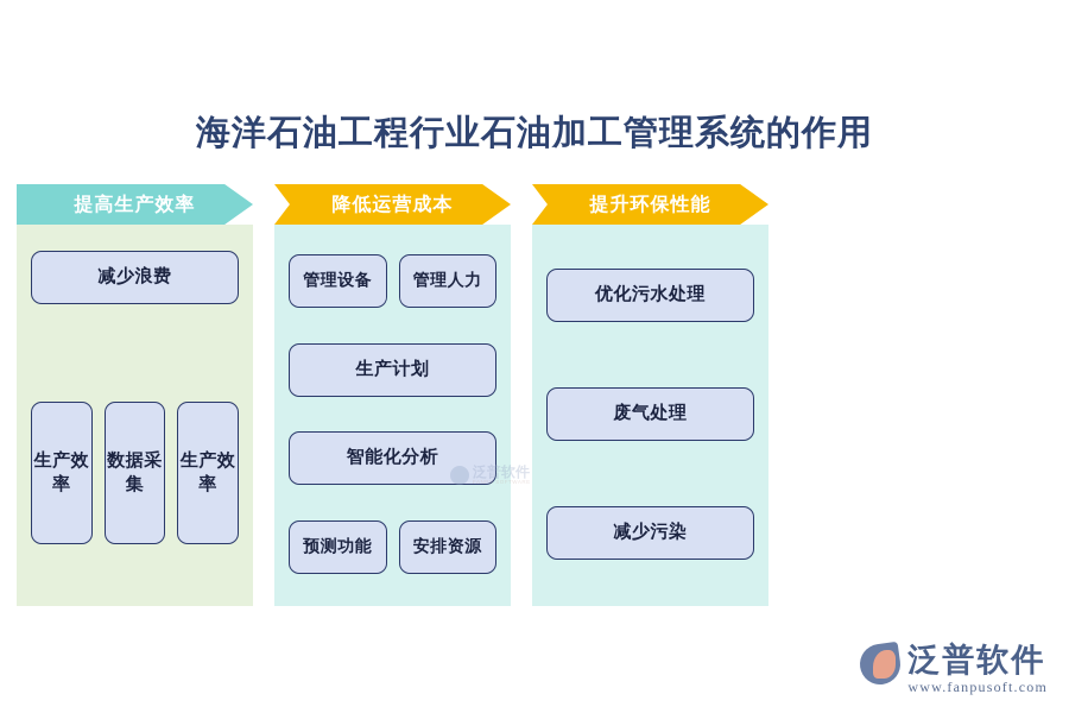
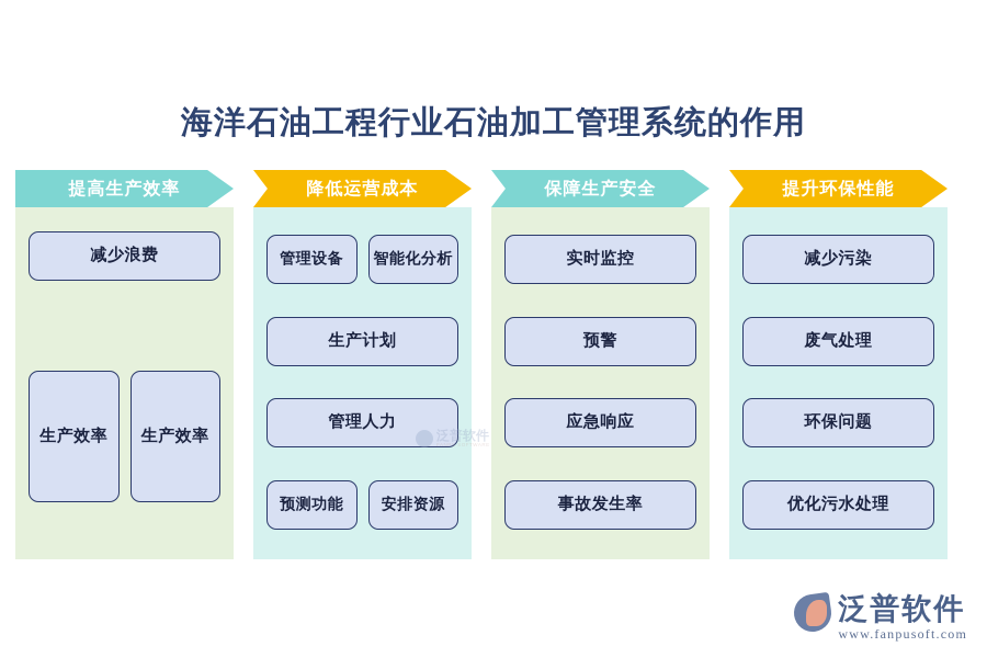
  海洋石油工程行业石油加工管理系统的作用
  提高生产效率
  减少浪费
  生产效率
- 数据采集
  生产效率
  降低运营成本
  管理设备
- 管理人力
+ 智能化分析
  生产计划
- 智能化分析
+ 管理人力
  预测功能
  安排资源
  泛普软件
+ 保障生产安全
+ 实时监控
+ 预警
+ 应急响应
+ 事故发生率
  提升环保性能
- 优化污水处理
+ 减少污染
  废气处理
+ 环保问题
- 减少污染
+ 优化污水处理
  泛普软件
  www.fanpusoft.com
